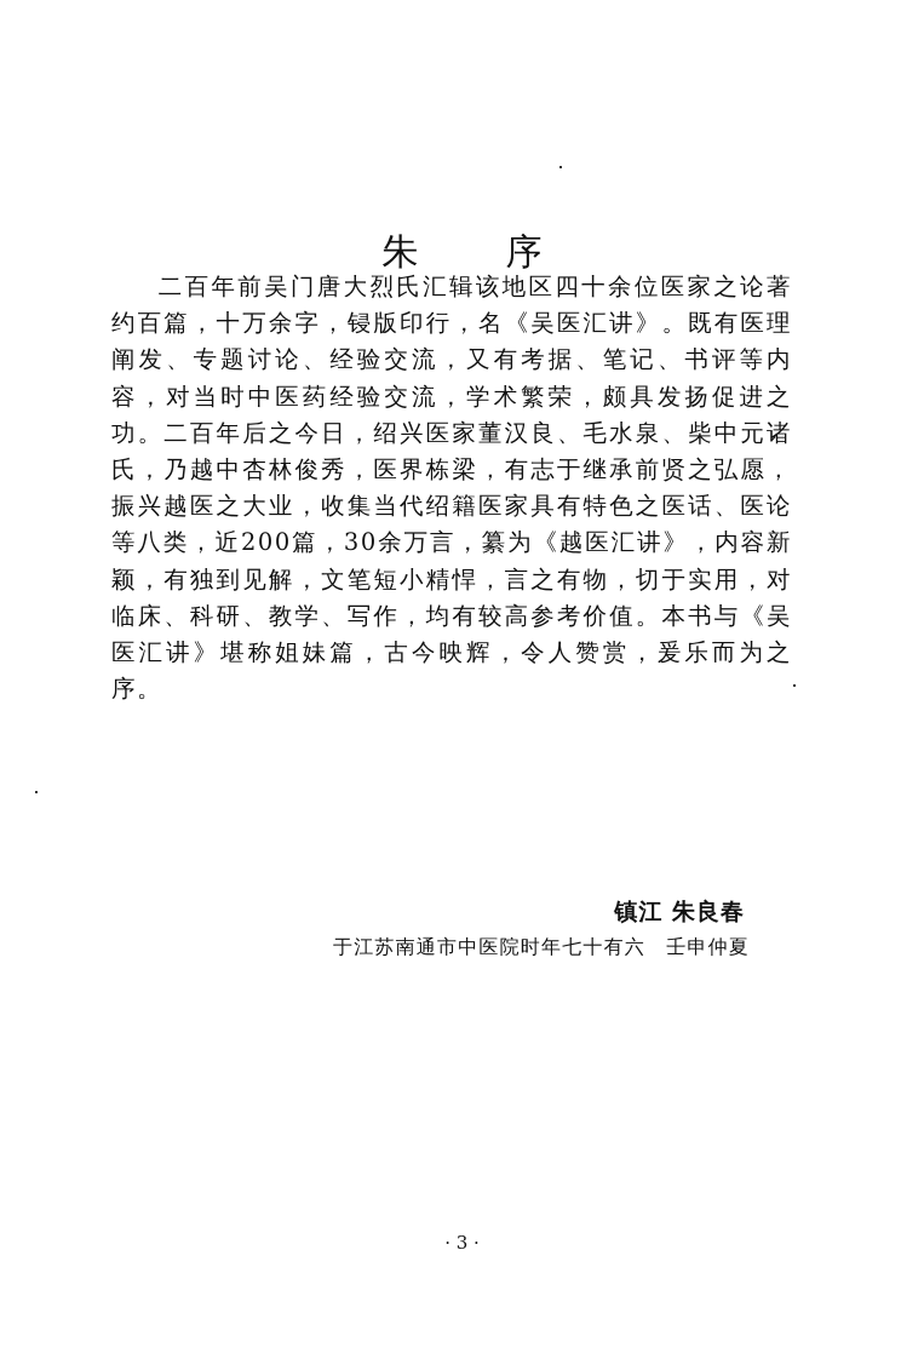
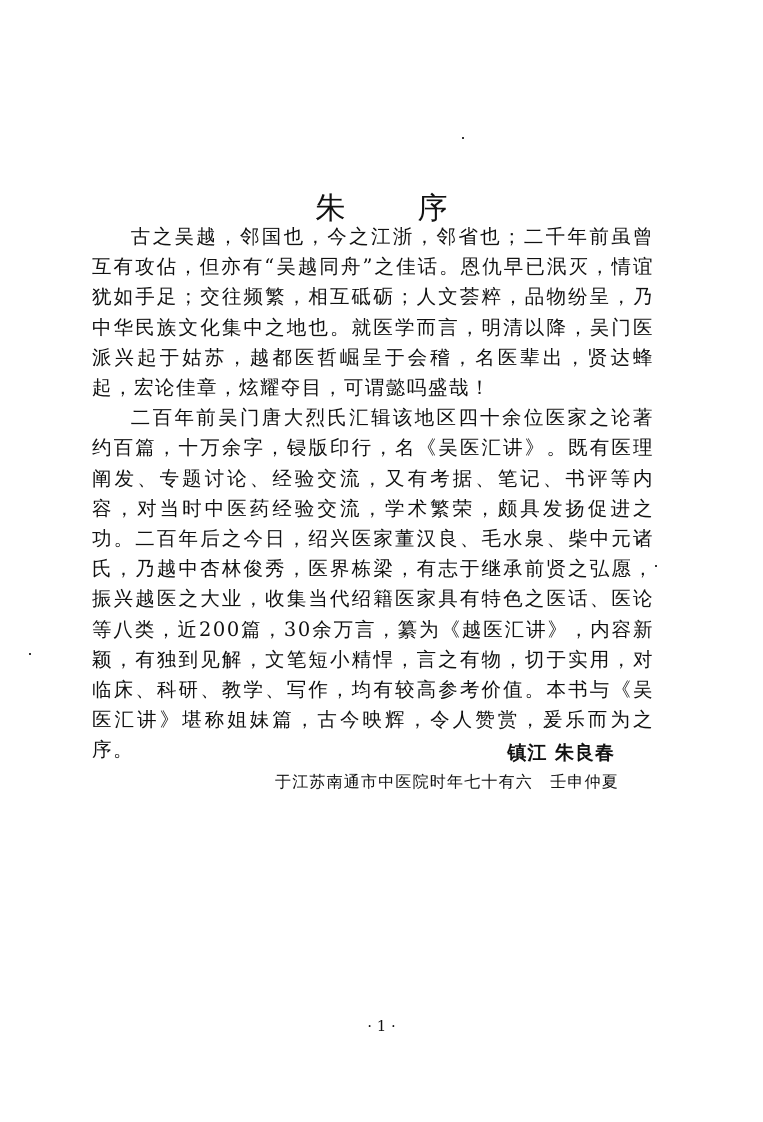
  朱 序
+ 古之吴越，邻国也，今之江浙，邻省也；二千年前虽曾互有攻佔，但亦有“吴越同舟”之佳话。恩仇早已泯灭，情谊犹如手足；交往频繁，相互砥砺；人文荟粹，品物纷呈，乃中华民族文化集中之地也。就医学而言，明清以降，吴门医派兴起于姑苏，越都医哲崛呈于会稽，名医辈出，贤达蜂起，宏论佳章，炫耀夺目，可谓懿吗盛哉！
  二百年前吴门唐大烈氏汇辑该地区四十余位医家之论著约百篇，十万余字，锓版印行，名《吴医汇讲》。既有医理阐发、专题讨论、经验交流，又有考据、笔记、书评等内容，对当时中医药经验交流，学术繁荣，颇具发扬促进之功。二百年后之今日，绍兴医家董汉良、毛水泉、柴中元诸氏，乃越中杏林俊秀，医界栋梁，有志于继承前贤之弘愿，振兴越医之大业，收集当代绍籍医家具有特色之医话、医论等八类，近200篇，30余万言，纂为《越医汇讲》，内容新颖，有独到见解，文笔短小精悍，言之有物，切于实用，对临床、科研、教学、写作，均有较高参考价值。本书与《吴医汇讲》堪称姐妹篇，古今映辉，令人赞赏，爰乐而为之序。
  镇江 朱良春
  于江苏南通市中医院时年七十有六 壬申仲夏
- · 3 ·
+ · 1 ·
